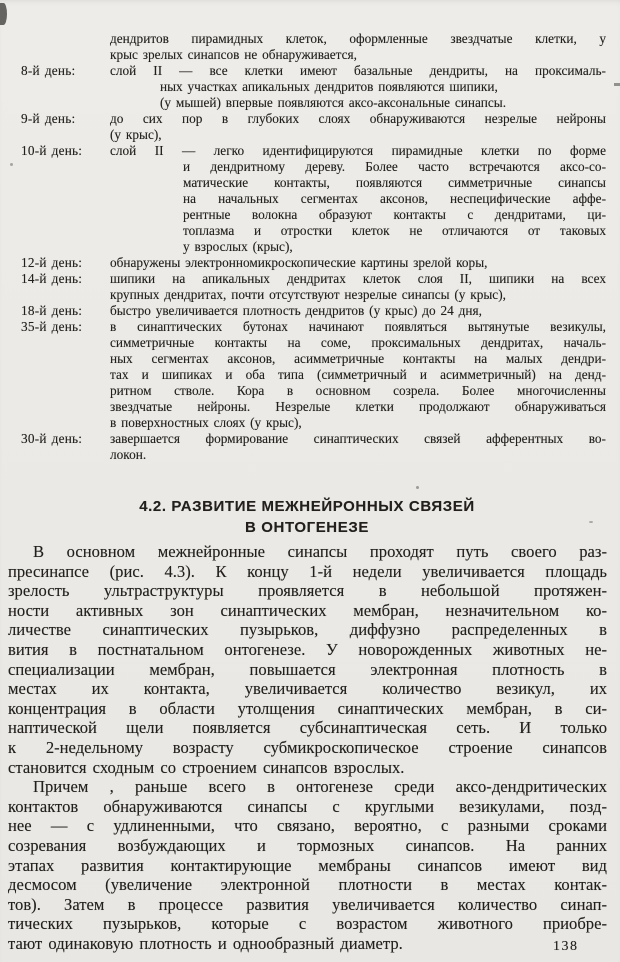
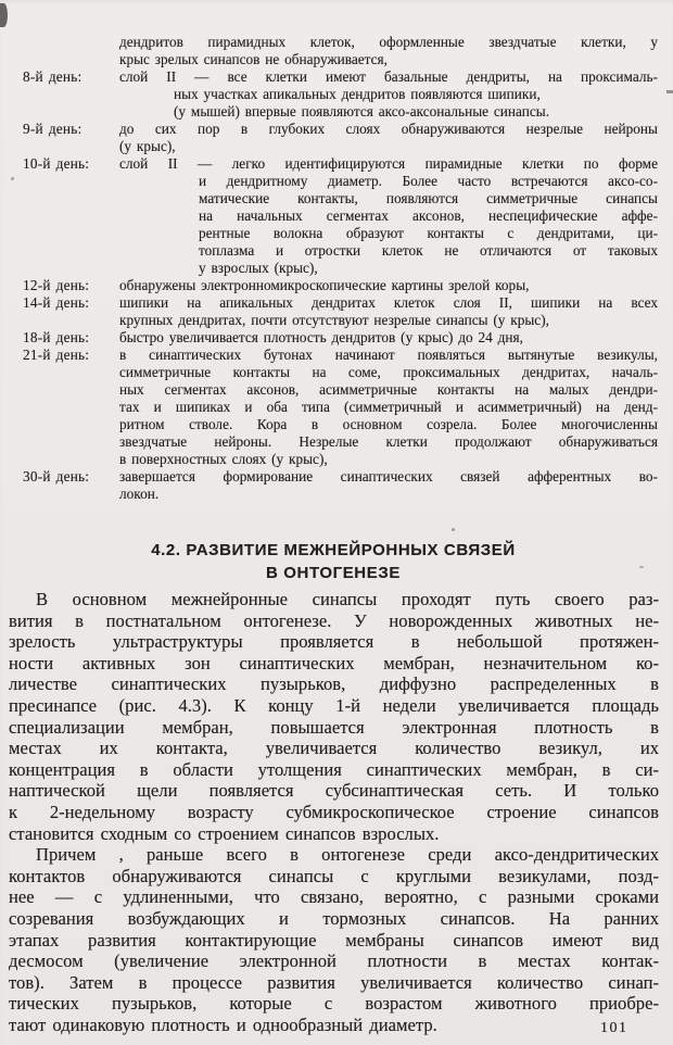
  дендритов пирамидных клеток, оформленные звездчатые клетки, у
  крыс зрелых синапсов не обнаруживается,
  8-й день:
  слой II — все клетки имеют базальные дендриты, на проксималь-
  ных участках апикальных дендритов появляются шипики,
  (у мышей) впервые появляются аксо-аксональные синапсы.
  9-й день:
  до сих пор в глубоких слоях обнаруживаются незрелые нейроны
  (у крыс),
  10-й день:
  слой II — легко идентифицируются пирамидные клетки по форме
- и дендритному дереву. Более часто встречаются аксо-со-
+ и дендритному диаметр. Более часто встречаются аксо-со-
  матические контакты, появляются симметричные синапсы
  на начальных сегментах аксонов, неспецифические аффе-
  рентные волокна образуют контакты с дендритами, ци-
  топлазма и отростки клеток не отличаются от таковых
  у взрослых (крыс),
  12-й день:
  обнаружены электронномикроскопические картины зрелой коры,
  14-й день:
  шипики на апикальных дендритах клеток слоя II, шипики на всех
  крупных дендритах, почти отсутствуют незрелые синапсы (у крыс),
  18-й день:
  быстро увеличивается плотность дендритов (у крыс) до 24 дня,
- 35-й день:
+ 21-й день:
  в синаптических бутонах начинают появляться вытянутые везикулы,
  симметричные контакты на соме, проксимальных дендритах, началь-
  ных сегментах аксонов, асимметричные контакты на малых дендри-
  тах и шипиках и оба типа (симметричный и асимметричный) на денд-
  ритном стволе. Кора в основном созрела. Более многочисленны
  звездчатые нейроны. Незрелые клетки продолжают обнаруживаться
  в поверхностных слоях (у крыс),
  30-й день:
  завершается формирование синаптических связей афферентных во-
  локон.
  4.2. РАЗВИТИЕ МЕЖНЕЙРОННЫХ СВЯЗЕЙ
  В ОНТОГЕНЕЗЕ
  В основном межнейронные синапсы проходят путь своего раз-
- пресинапсе (рис. 4.3). К концу 1-й недели увеличивается площадь
+ вития в постнатальном онтогенезе. У новорожденных животных не-
  зрелость ультраструктуры проявляется в небольшой протяжен-
  ности активных зон синаптических мембран, незначительном ко-
  личестве синаптических пузырьков, диффузно распределенных в
- вития в постнатальном онтогенезе. У новорожденных животных не-
+ пресинапсе (рис. 4.3). К концу 1-й недели увеличивается площадь
  специализации мембран, повышается электронная плотность в
  местах их контакта, увеличивается количество везикул, их
  концентрация в области утолщения синаптических мембран, в си-
  наптической щели появляется субсинаптическая сеть. И только
  к 2-недельному возрасту субмикроскопическое строение синапсов
  становится сходным со строением синапсов взрослых.
  Причем , раньше всего в онтогенезе среди аксо-дендритических
  контактов обнаруживаются синапсы с круглыми везикулами, позд-
  нее — с удлиненными, что связано, вероятно, с разными сроками
  созревания возбуждающих и тормозных синапсов. На ранних
  этапах развития контактирующие мембраны синапсов имеют вид
  десмосом (увеличение электронной плотности в местах контак-
  тов). Затем в процессе развития увеличивается количество синап-
  тических пузырьков, которые с возрастом животного приобре-
  тают одинаковую плотность и однообразный диаметр.
- 138
+ 101
